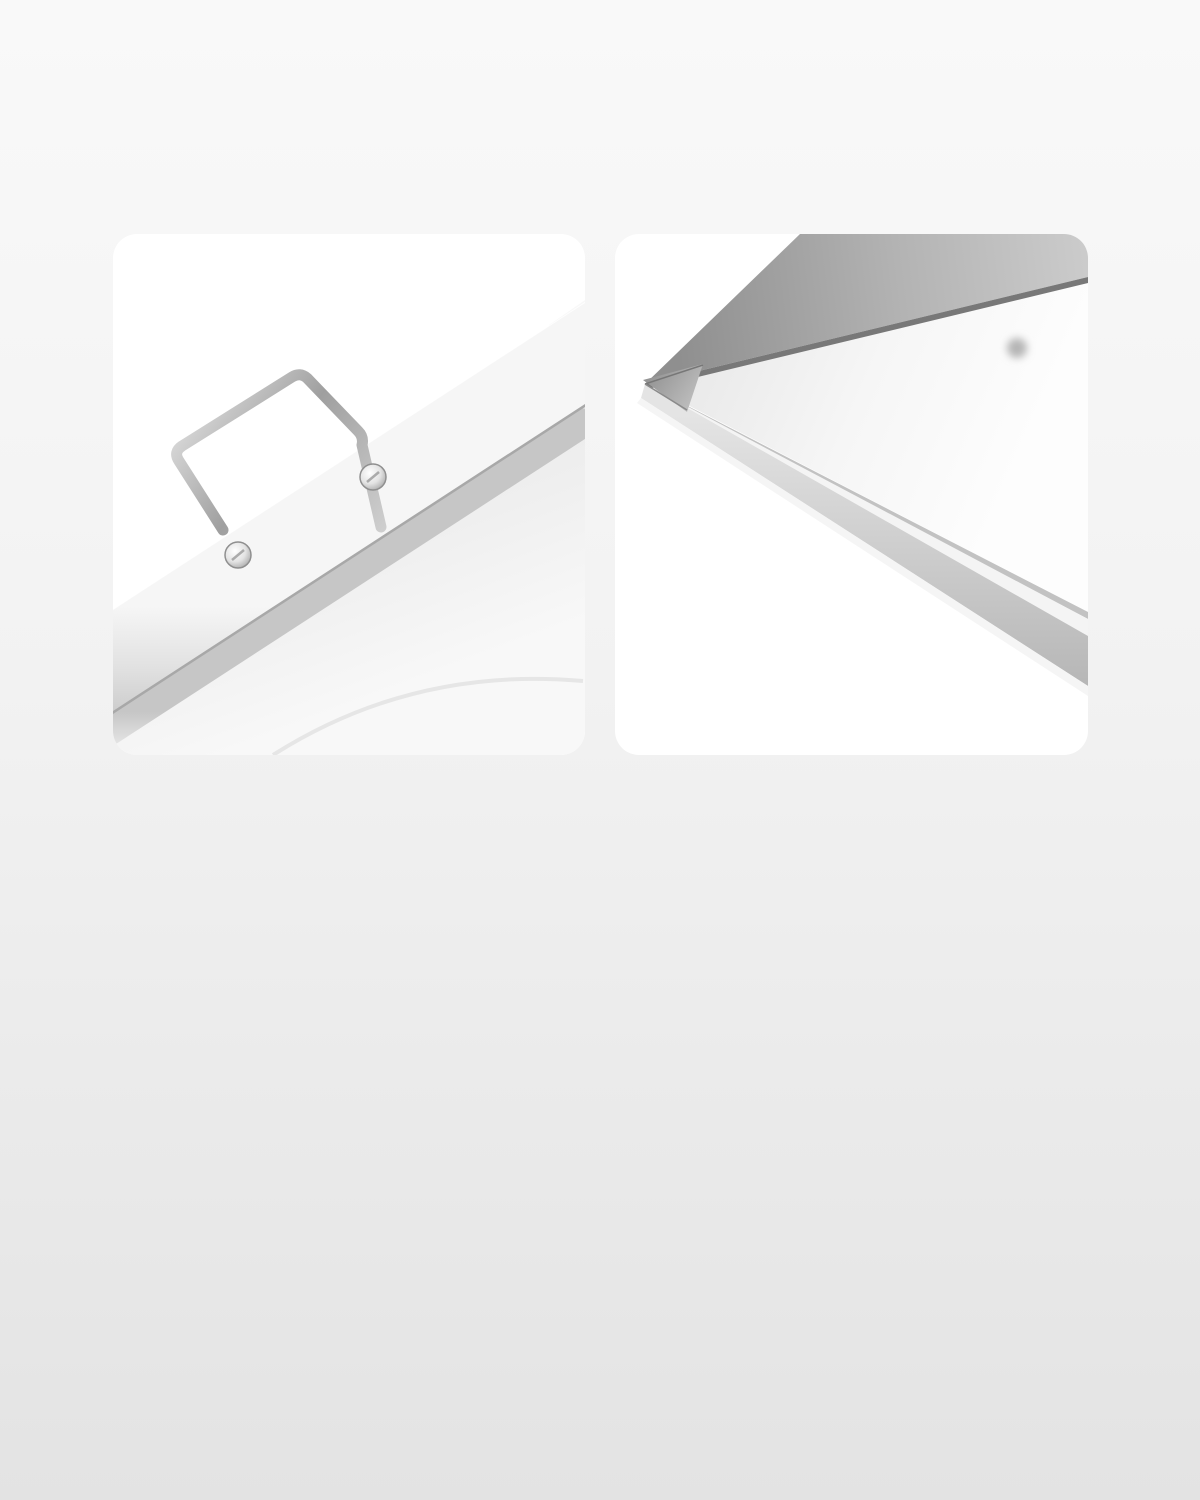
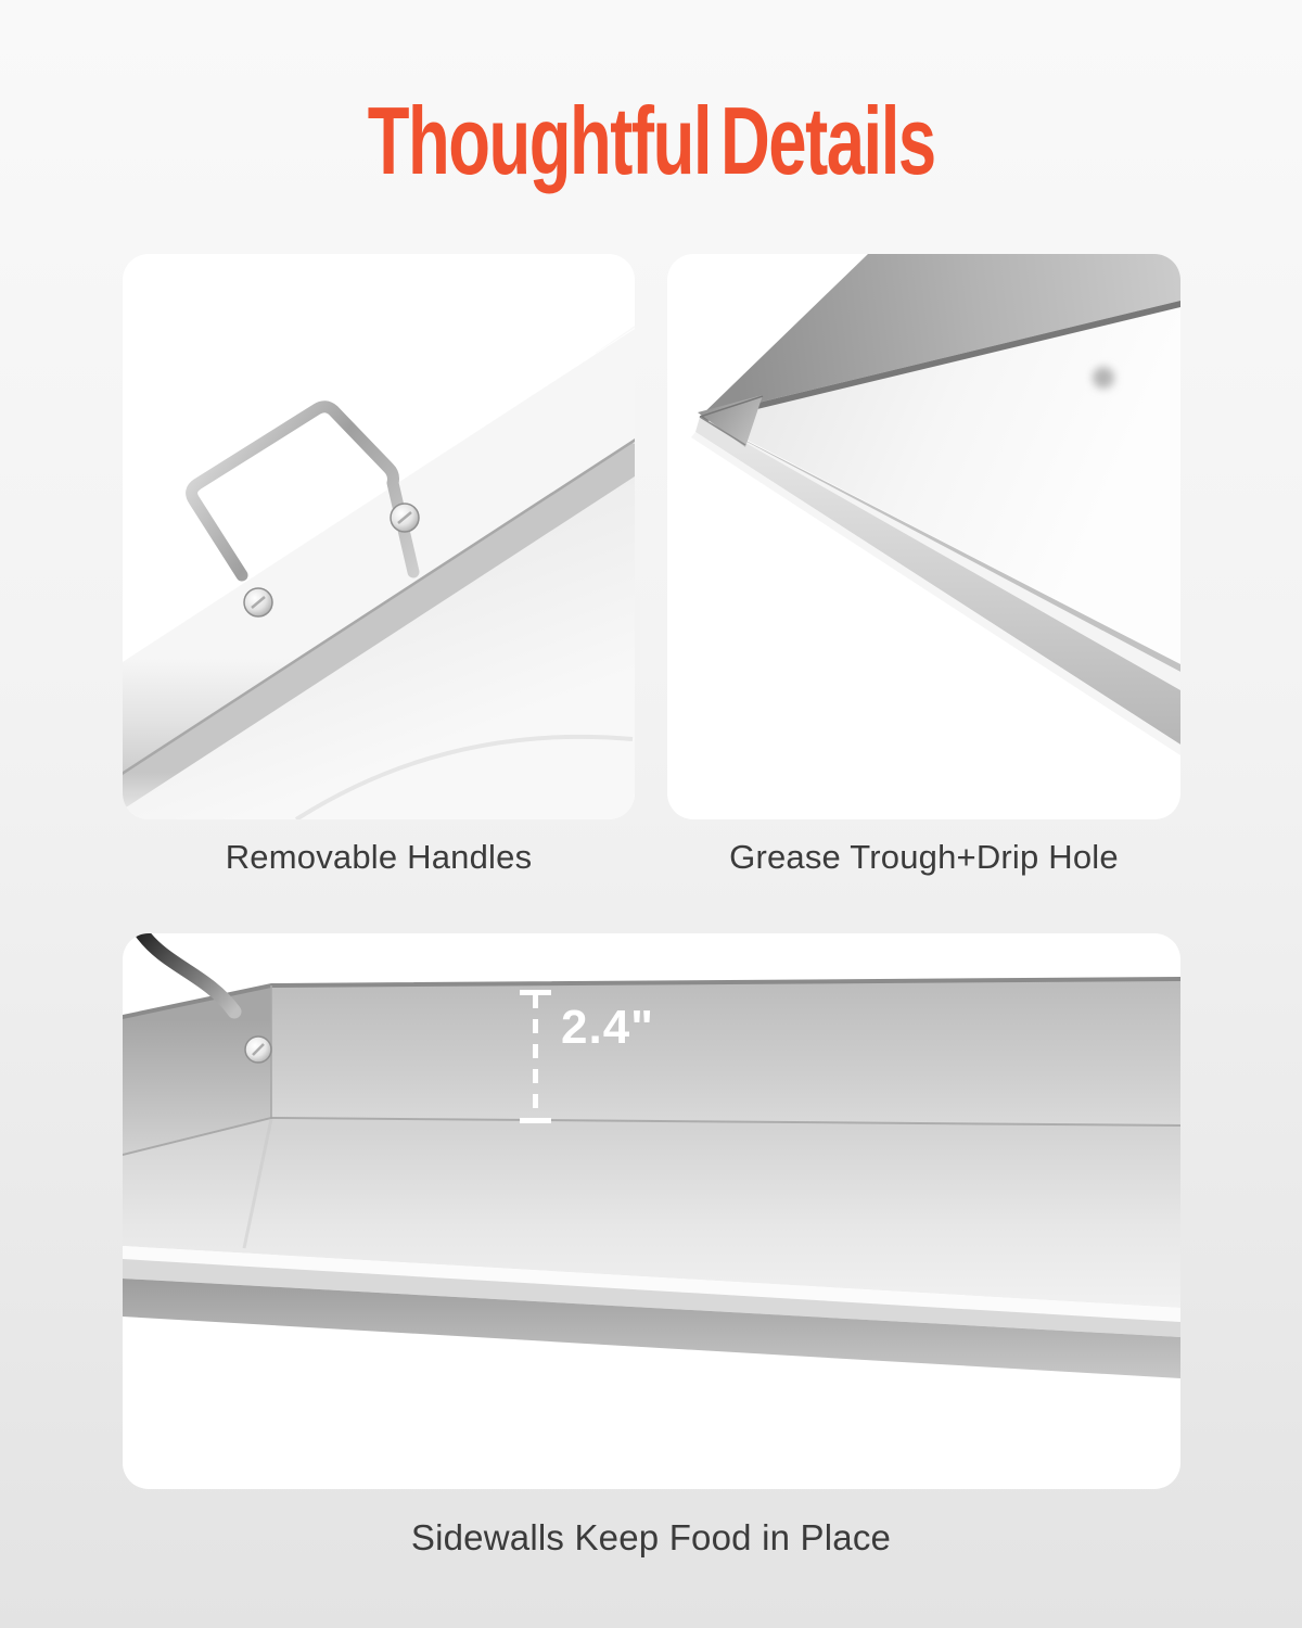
+ Thoughtful Details
+ Removable Handles
+ Grease Trough+Drip Hole
+ 2.4"
+ Sidewalls Keep Food in Place
